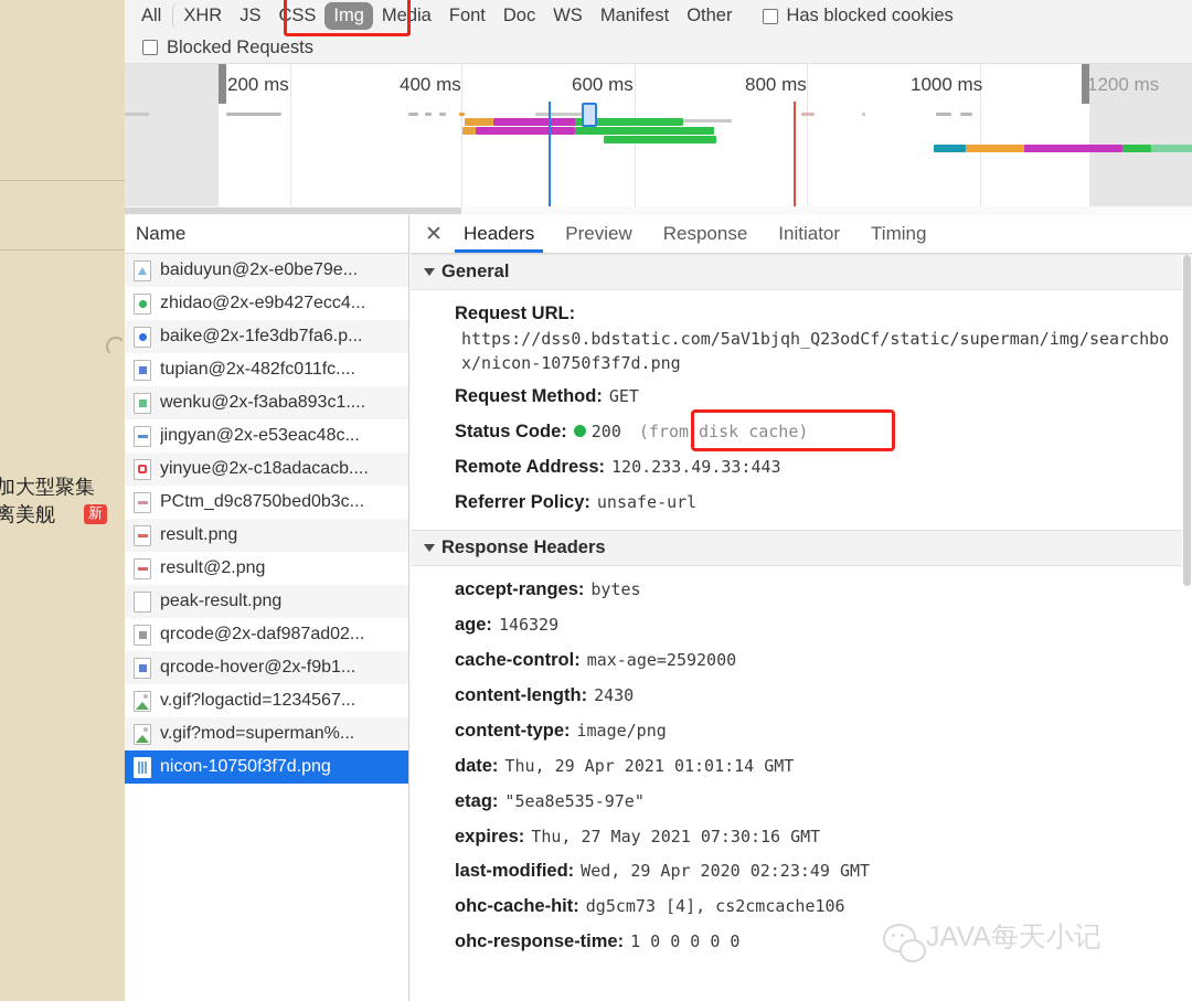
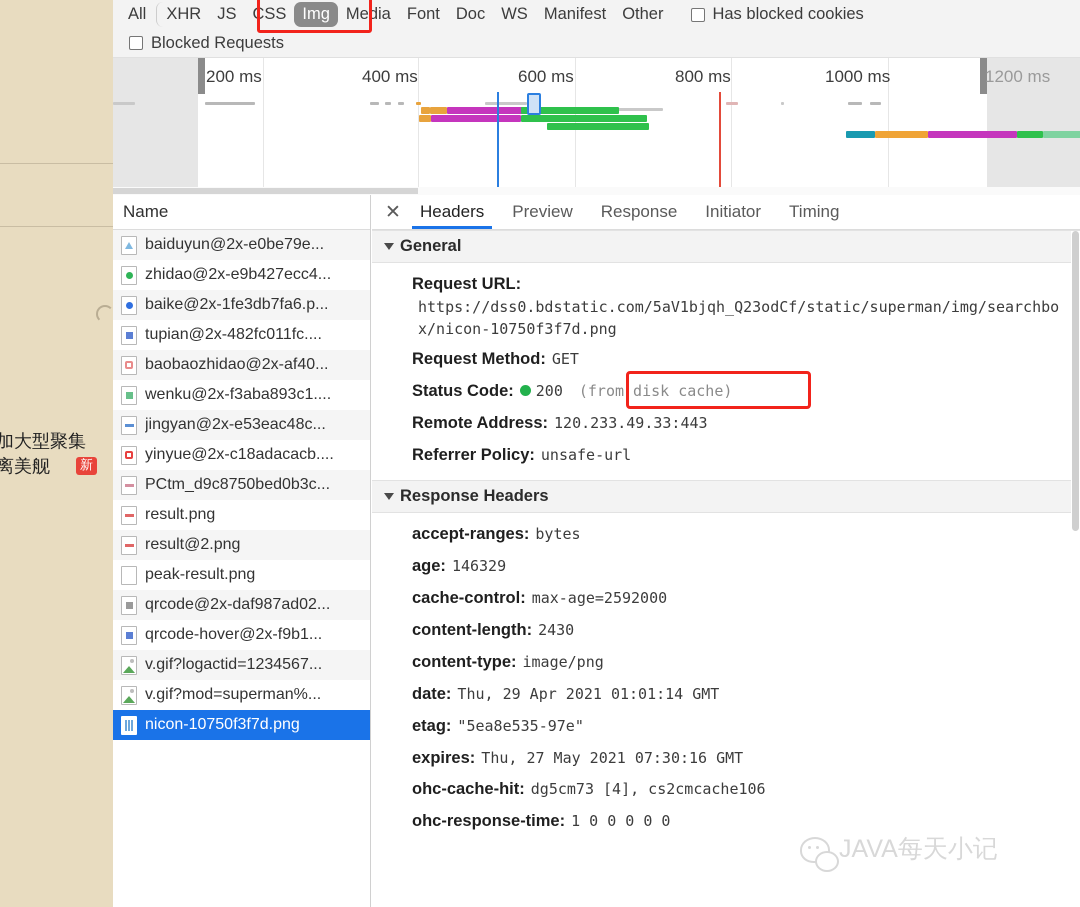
  加大型聚集
  离美舰
  新
  All
  XHR
  JS
  CSS
  Img
  Media
  Font
  Doc
  WS
  Manifest
  Other
  Has blocked cookies
  Blocked Requests
  200 ms
  400 ms
  600 ms
  800 ms
  1000 ms
  1200 ms
  Name
  baiduyun@2x-e0be79e...
  zhidao@2x-e9b427ecc4...
  baike@2x-1fe3db7fa6.p...
  tupian@2x-482fc011fc....
+ baobaozhidao@2x-af40...
  wenku@2x-f3aba893c1....
  jingyan@2x-e53eac48c...
  yinyue@2x-c18adacacb....
  PCtm_d9c8750bed0b3c...
  result.png
  result@2.png
  peak-result.png
  qrcode@2x-daf987ad02...
  qrcode-hover@2x-f9b1...
  v.gif?logactid=1234567...
  v.gif?mod=superman%...
  nicon-10750f3f7d.png
  ✕
  Headers
  Preview
  Response
  Initiator
  Timing
  General
  Request URL:
  https://dss0.bdstatic.com/5aV1bjqh_Q23odCf/static/superman/img/searchbox/nicon-10750f3f7d.png
  Request Method:
  GET
  Status Code:
  200
  (from disk cache)
  Remote Address:
  120.233.49.33:443
  Referrer Policy:
  unsafe-url
  Response Headers
  accept-ranges:
  bytes
  age:
  146329
  cache-control:
  max-age=2592000
  content-length:
  2430
  content-type:
  image/png
  date:
  Thu, 29 Apr 2021 01:01:14 GMT
  etag:
  "5ea8e535-97e"
  expires:
  Thu, 27 May 2021 07:30:16 GMT
- last-modified:
- Wed, 29 Apr 2020 02:23:49 GMT
  ohc-cache-hit:
  dg5cm73 [4], cs2cmcache106
  ohc-response-time:
  1 0 0 0 0 0
  JAVA每天小记
